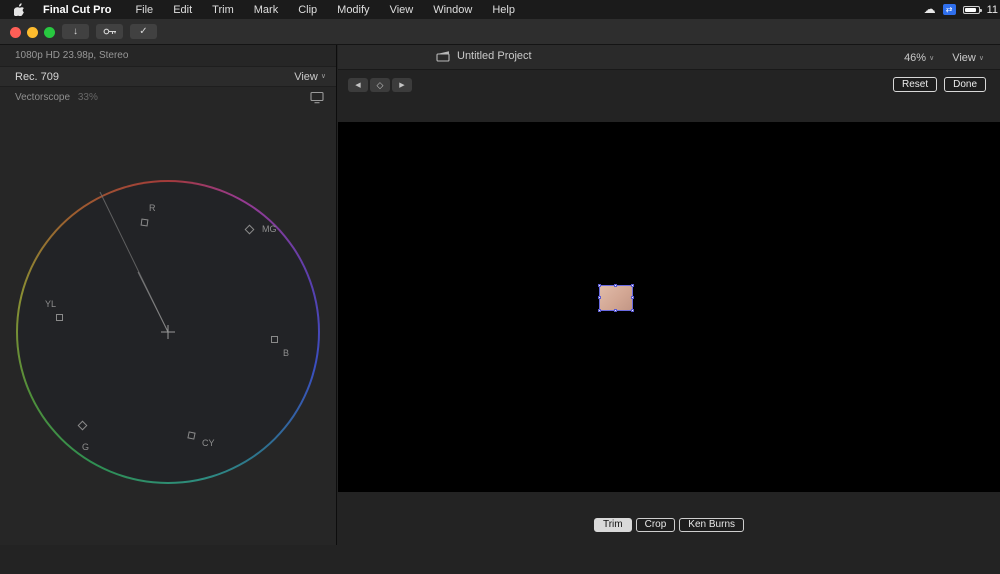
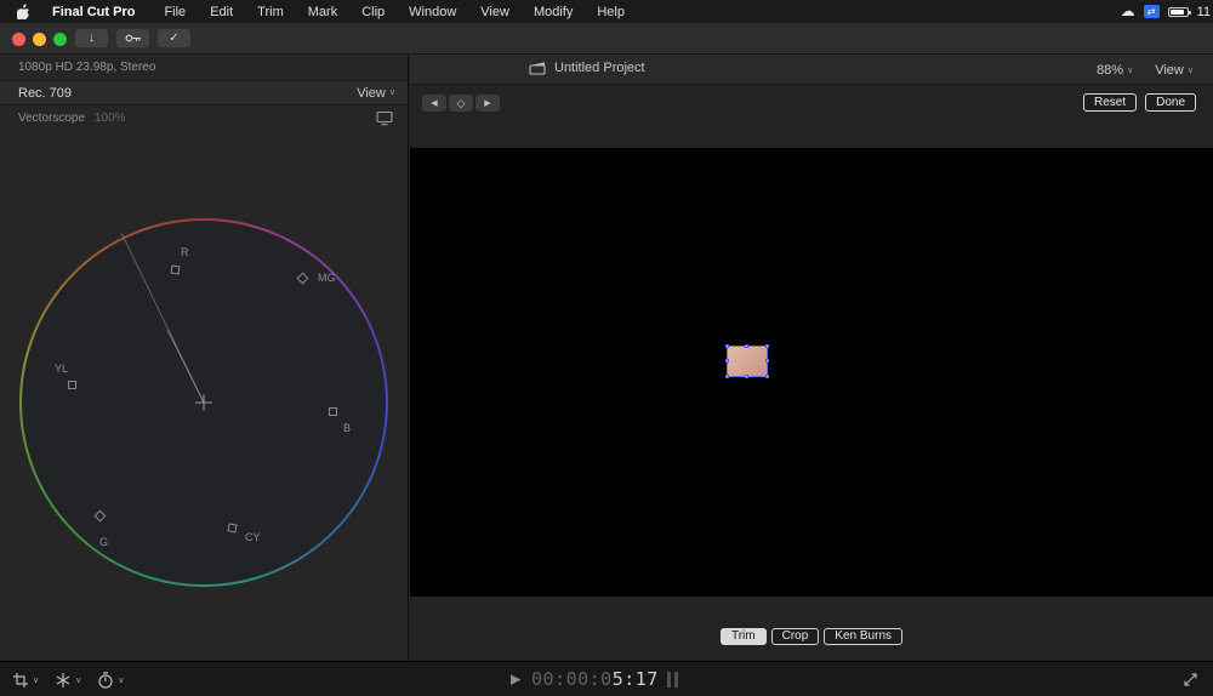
  Final Cut Pro
  File
  Edit
  Trim
  Mark
  Clip
- Modify
+ Window
  View
- Window
+ Modify
  Help
  ☁
  ⇄
  11
  ↓
  ✓
  1080p HD 23.98p, Stereo
  Rec. 709
  View
- Vectorscope 33%
+ Vectorscope 100%
  R
  MG
  YL
  B
  CY
  G
  Untitled Project
- 46%
+ 88%
  View
  ◇
  Reset
  Done
  Trim
  Crop
  Ken Burns
+ ▶
+ 00:00:05:17
